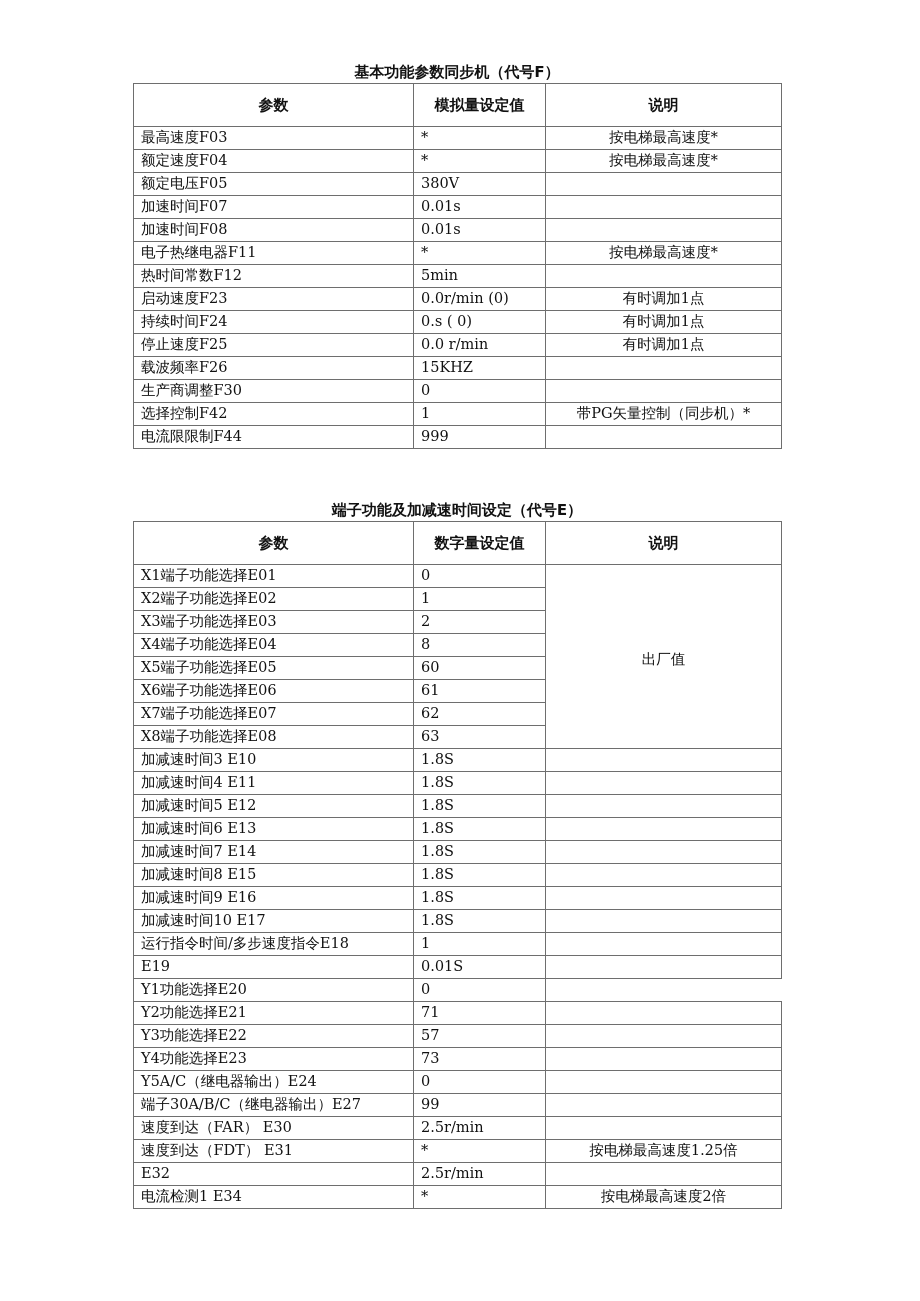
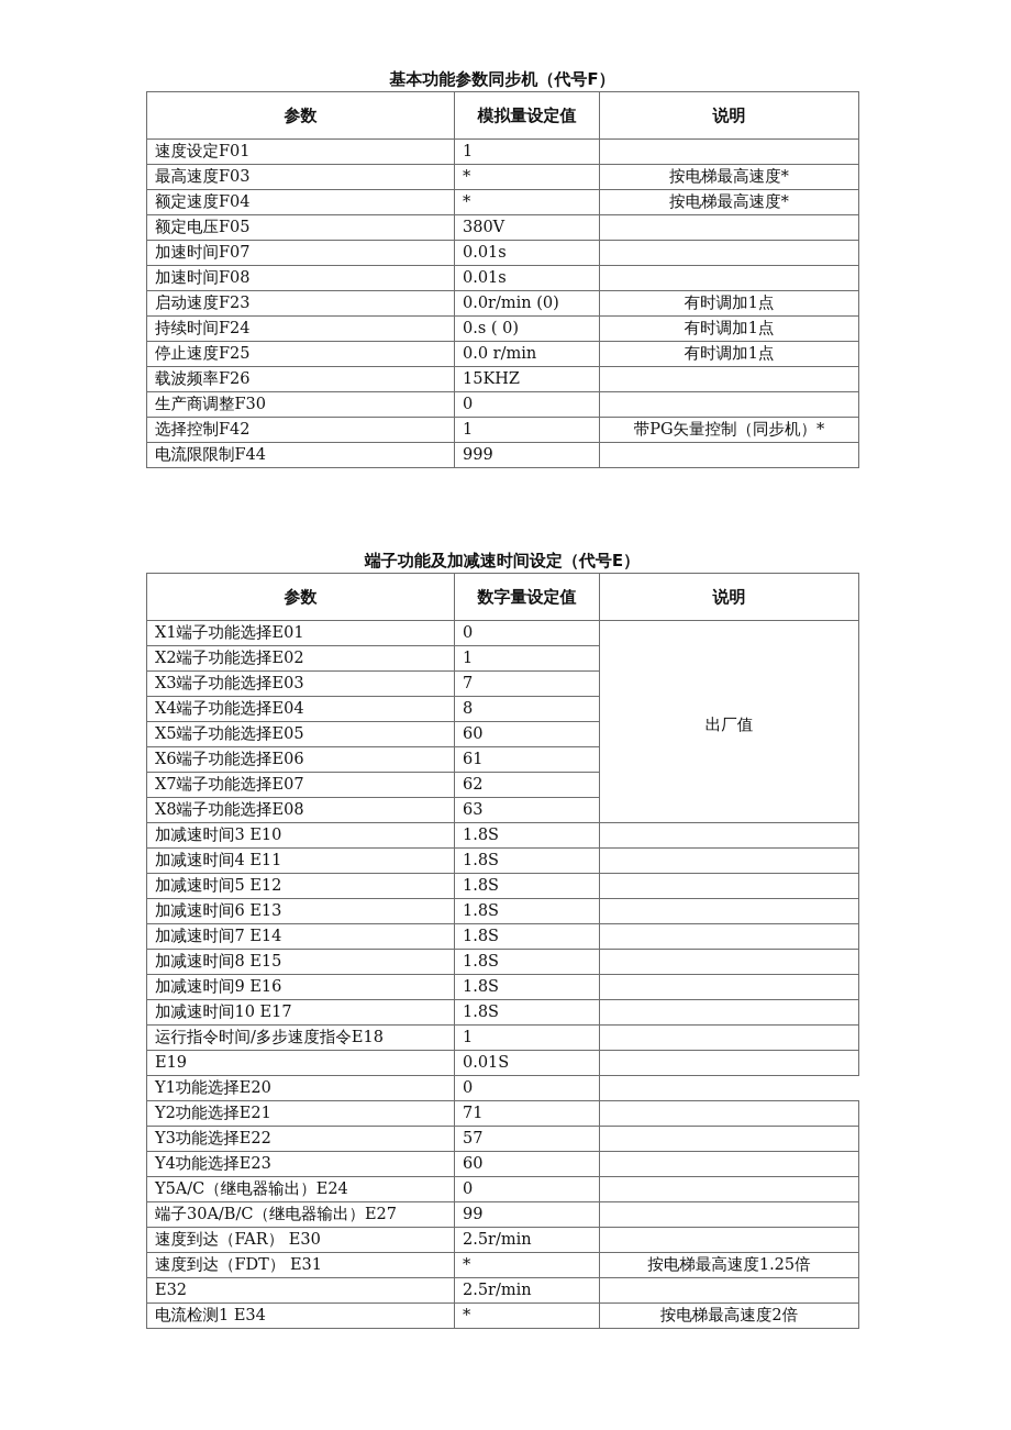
  基本功能参数同步机（代号F）
  参数	模拟量设定值	说明
+ 速度设定F01	1
  最高速度F03	*	按电梯最高速度*
  额定速度F04	*	按电梯最高速度*
  额定电压F05	380V
  加速时间F07	0.01s
  加速时间F08	0.01s
- 电子热继电器F11	*	按电梯最高速度*
- 热时间常数F12	5min
  启动速度F23	0.0r/min (0)	有时调加1点
  持续时间F24	0.s ( 0)	有时调加1点
  停止速度F25	0.0 r/min	有时调加1点
  载波频率F26	15KHZ
  生产商调整F30	0
  选择控制F42	1	带PG矢量控制（同步机）*
  电流限限制F44	999
  端子功能及加减速时间设定（代号E）
  参数	数字量设定值	说明
  X1端子功能选择E01	0	出厂值
  X2端子功能选择E02	1
- X3端子功能选择E03	2
+ X3端子功能选择E03	7
  X4端子功能选择E04	8
  X5端子功能选择E05	60
  X6端子功能选择E06	61
  X7端子功能选择E07	62
  X8端子功能选择E08	63
  加减速时间3 E10	1.8S
  加减速时间4 E11	1.8S
  加减速时间5 E12	1.8S
  加减速时间6 E13	1.8S
  加减速时间7 E14	1.8S
  加减速时间8 E15	1.8S
  加减速时间9 E16	1.8S
  加减速时间10 E17	1.8S
  运行指令时间/多步速度指令E18	1
  E19	0.01S
  Y1功能选择E20	0
  Y2功能选择E21	71
  Y3功能选择E22	57
- Y4功能选择E23	73
+ Y4功能选择E23	60
  Y5A/C（继电器输出）E24	0
  端子30A/B/C（继电器输出）E27	99
  速度到达（FAR） E30	2.5r/min
  速度到达（FDT） E31	*	按电梯最高速度1.25倍
  E32	2.5r/min
  电流检测1 E34	*	按电梯最高速度2倍
